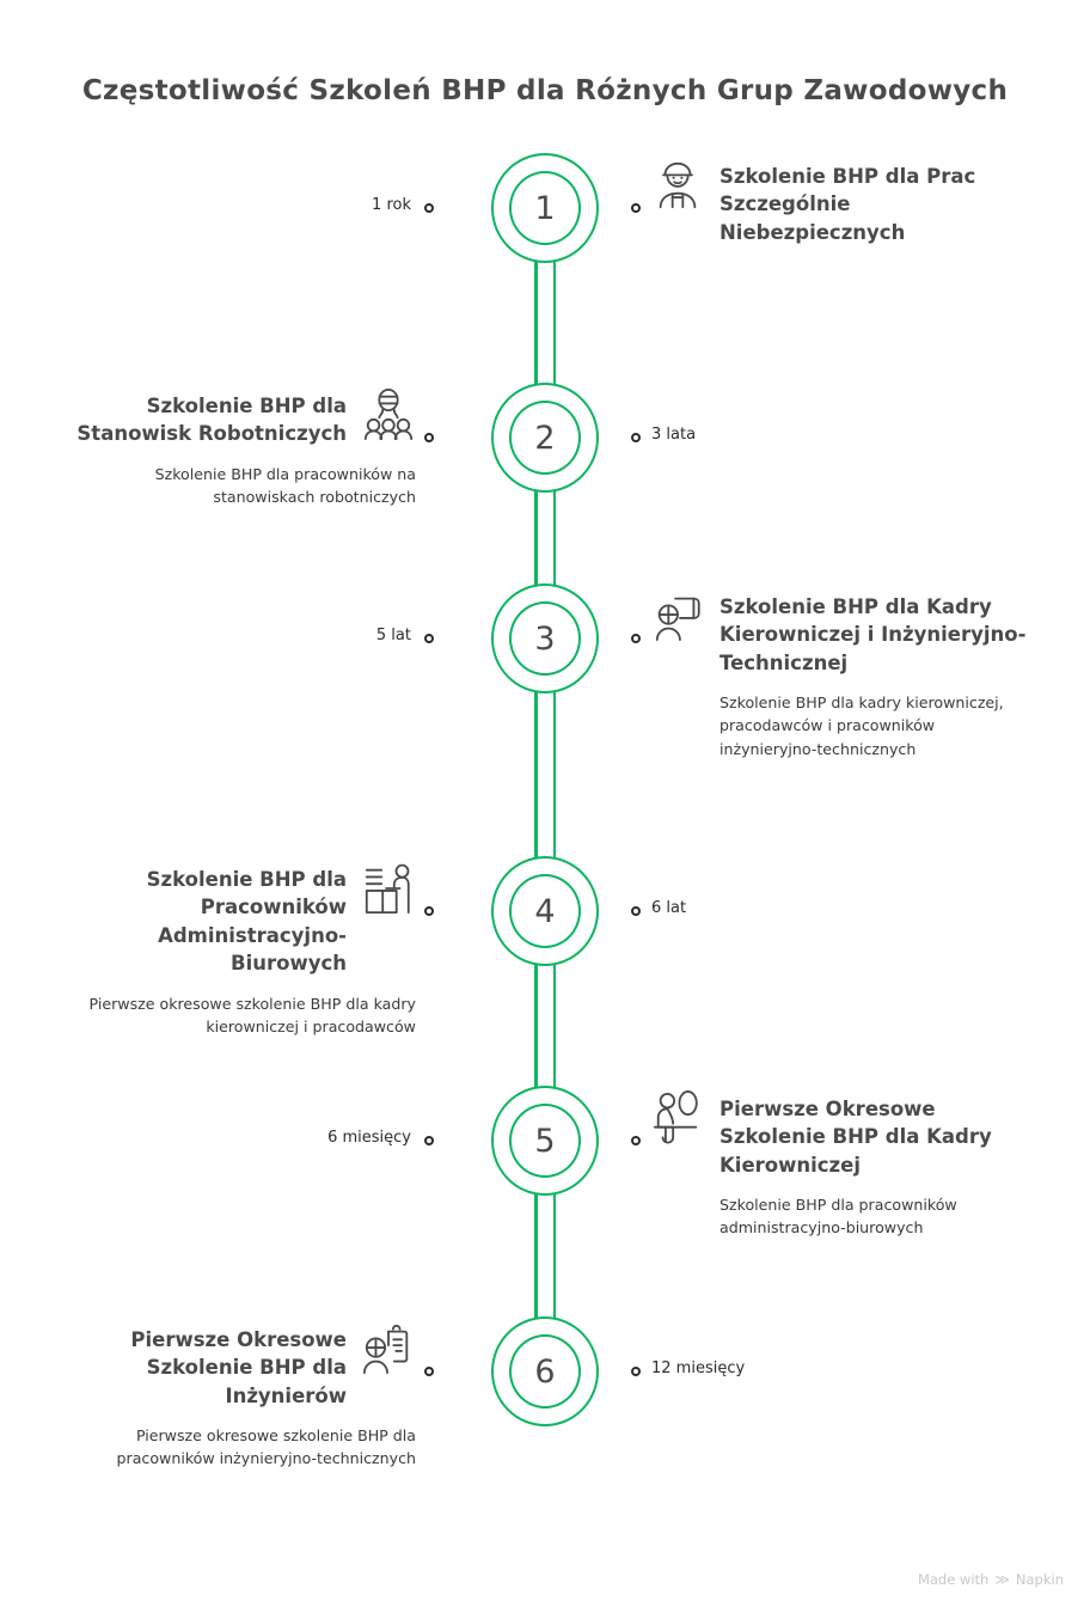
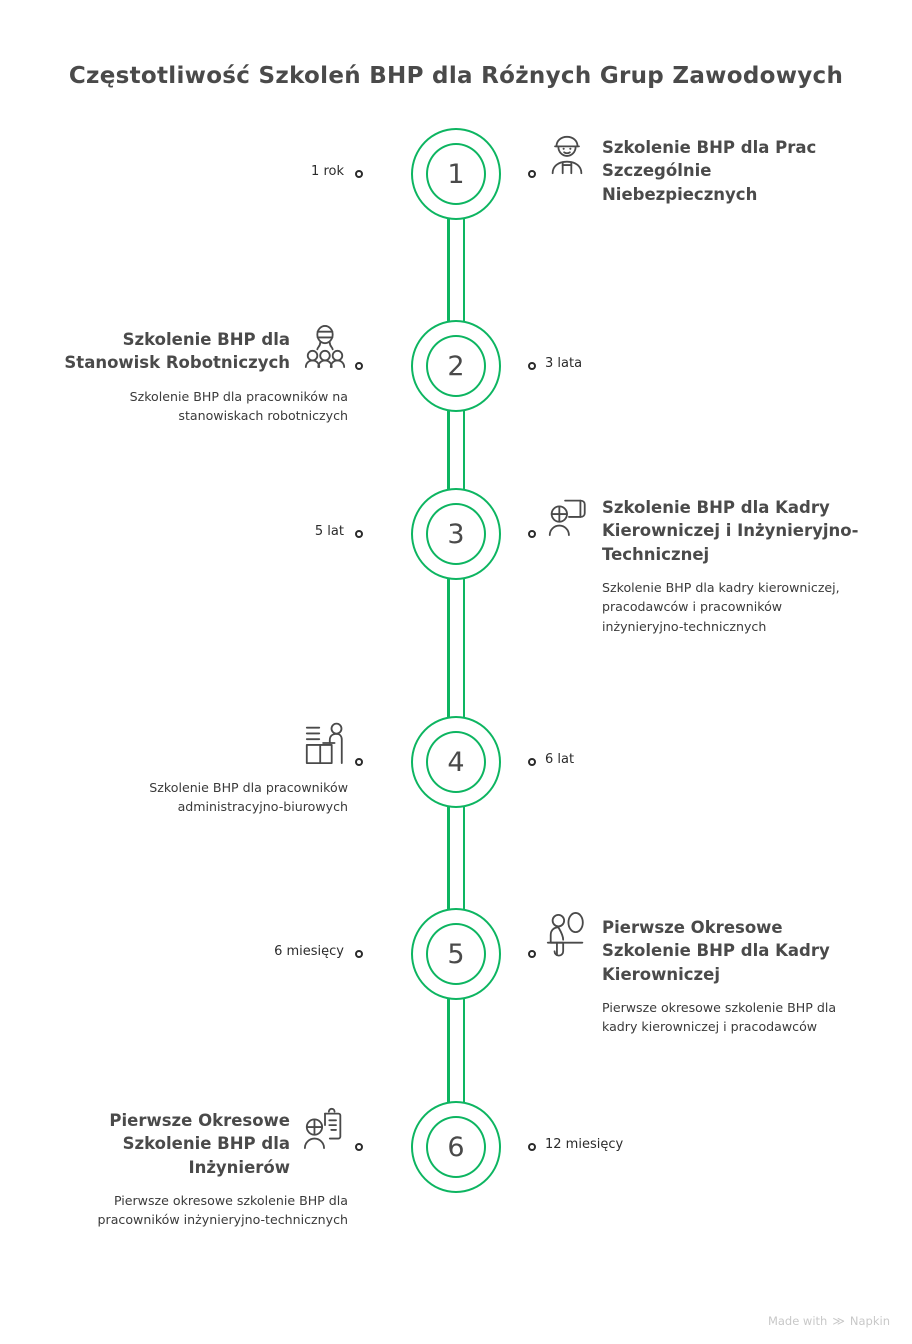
  Częstotliwość Szkoleń BHP dla Różnych Grup Zawodowych
  1
  1 rok
  Szkolenie BHP dla Prac Szczególnie Niebezpiecznych
  2
  3 lata
  Szkolenie BHP dla Stanowisk Robotniczych
  Szkolenie BHP dla pracowników na stanowiskach robotniczych
  3
  5 lat
  Szkolenie BHP dla Kadry Kierowniczej i Inżynieryjno-Technicznej
  Szkolenie BHP dla kadry kierowniczej, pracodawców i pracowników inżynieryjno-technicznych
  4
  6 lat
- Szkolenie BHP dla Pracowników Administracyjno-Biurowych
- Pierwsze okresowe szkolenie BHP dla kadry kierowniczej i pracodawców
+ Szkolenie BHP dla pracowników administracyjno-biurowych
  5
  6 miesięcy
  Pierwsze Okresowe Szkolenie BHP dla Kadry Kierowniczej
- Szkolenie BHP dla pracowników administracyjno-biurowych
+ Pierwsze okresowe szkolenie BHP dla kadry kierowniczej i pracodawców
  6
  12 miesięcy
  Pierwsze Okresowe Szkolenie BHP dla Inżynierów
  Pierwsze okresowe szkolenie BHP dla pracowników inżynieryjno-technicznych
  Made with
  ≫
  Napkin
